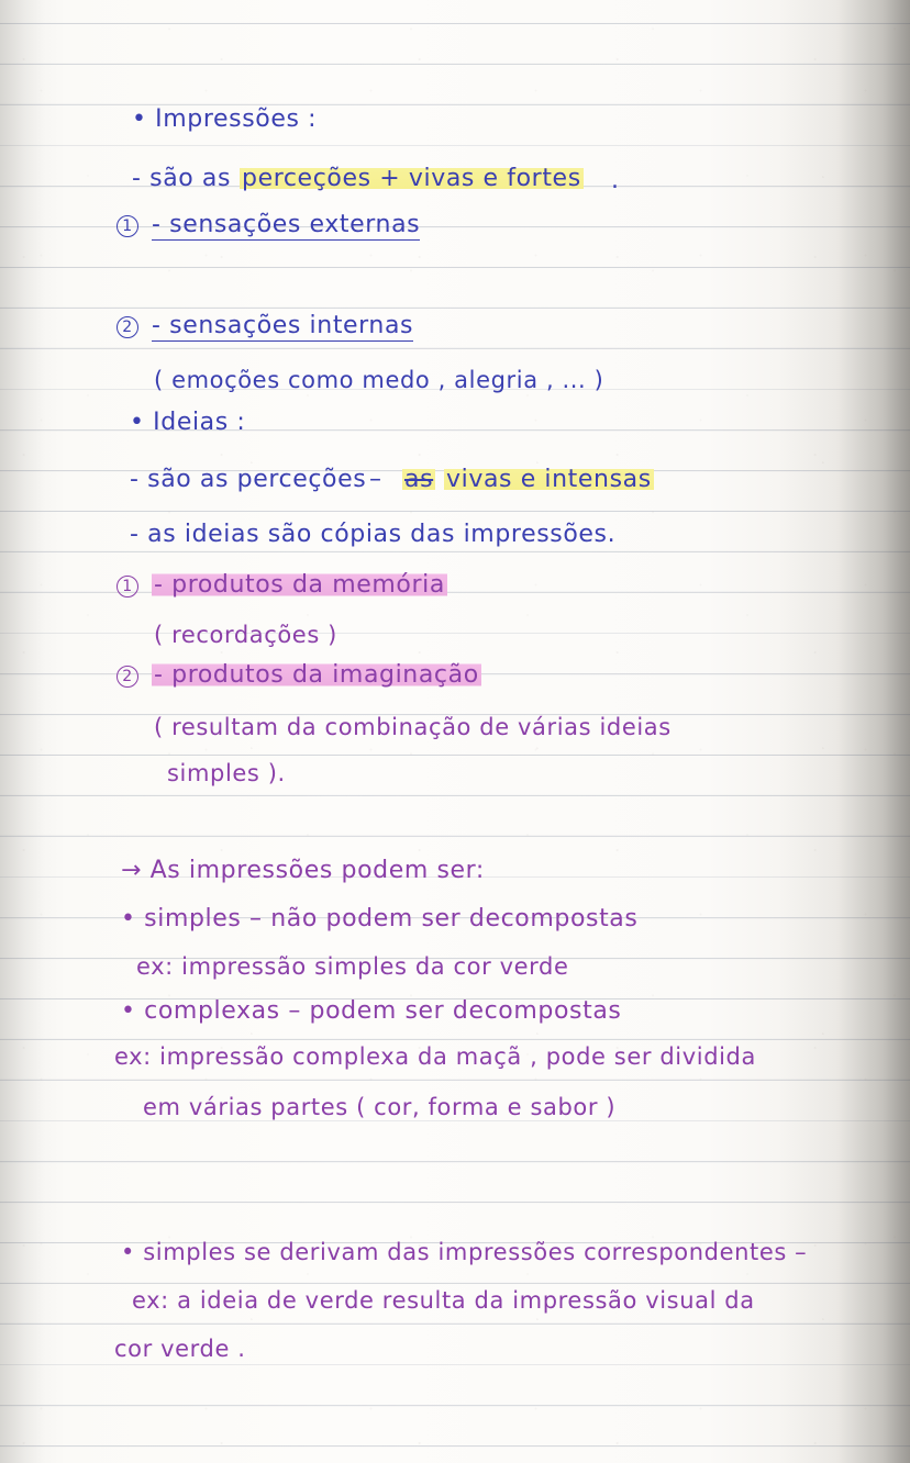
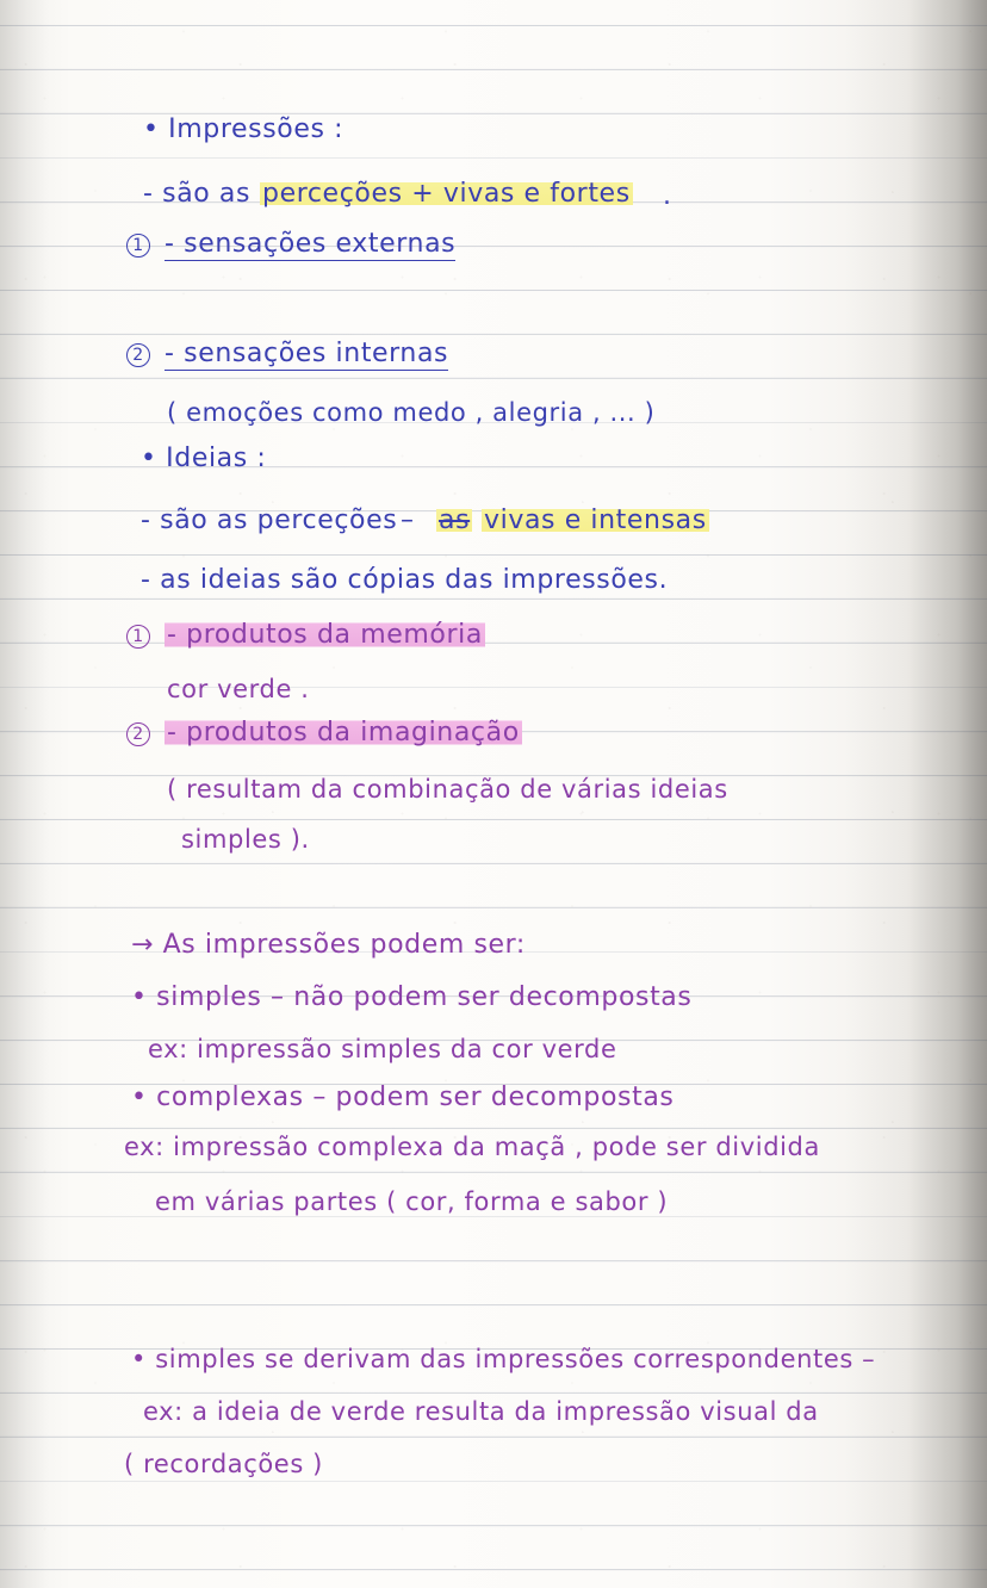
  • Impressões :
  - são as
  perceções + vivas e fortes
  .
  1
  - sensações externas
  2
  - sensações internas
  ( emoções como medo , alegria , ... )
  • Ideias :
  - são as perceções
  –
  as
  vivas e intensas
  - as ideias são cópias das impressões.
  1
  - produtos da memória
- ( recordações )
+ cor verde .
  2
  - produtos da imaginação
  ( resultam da combinação de várias ideias
  simples ).
  → As impressões podem ser:
  • simples – não podem ser decompostas
  ex: impressão simples da cor verde
  • complexas – podem ser decompostas
  ex: impressão complexa da maçã , pode ser dividida
  em várias partes ( cor, forma e sabor )
  • simples se derivam das impressões correspondente
  ex: a ideia de verde resulta da impressão visual da
- cor verde .
+ ( recordações )
